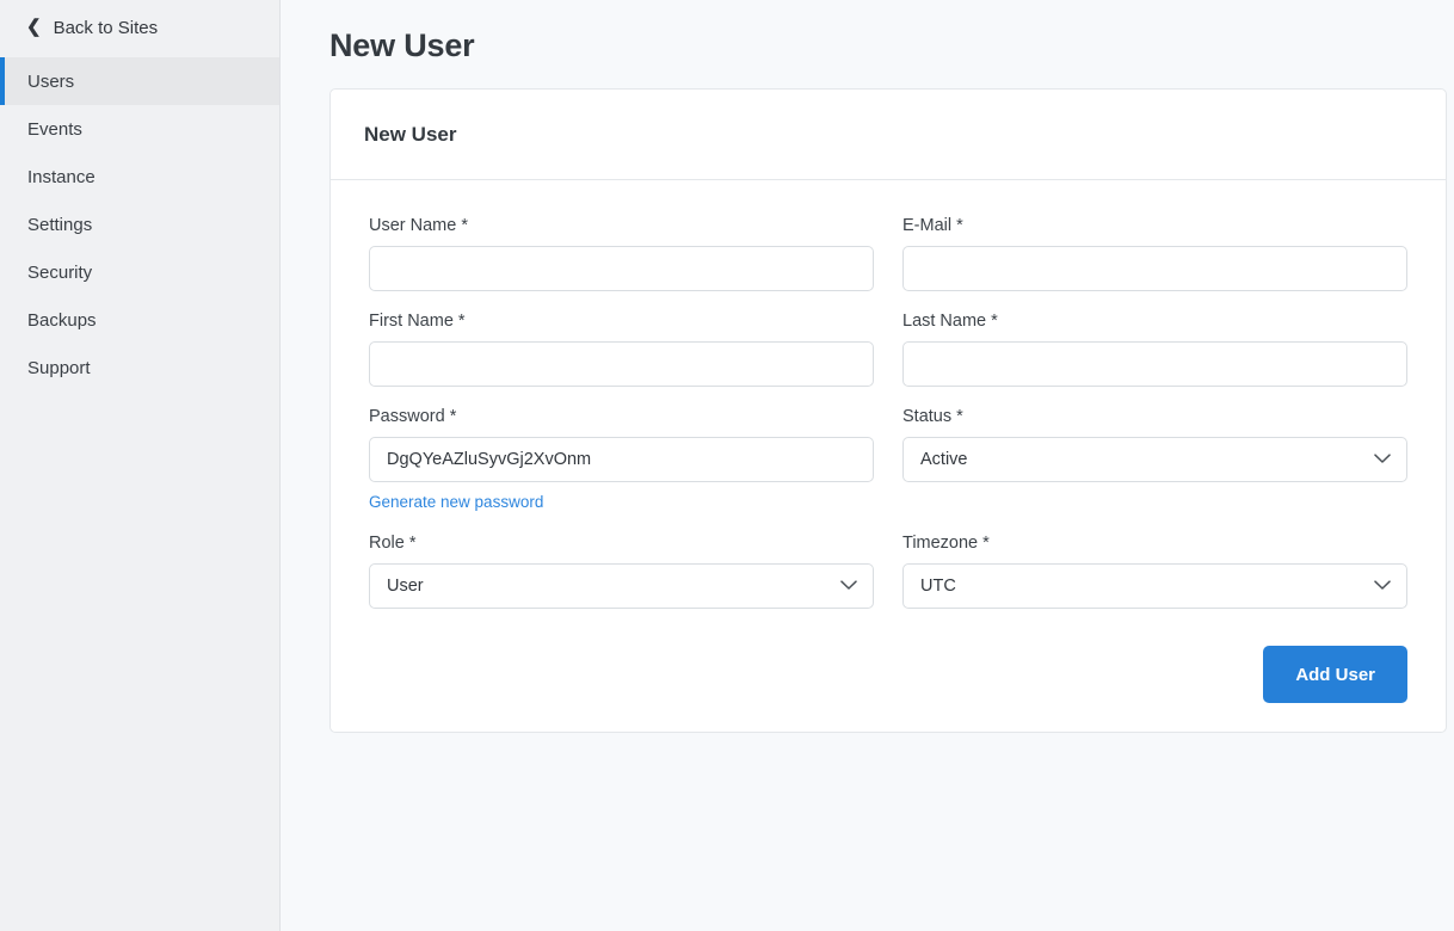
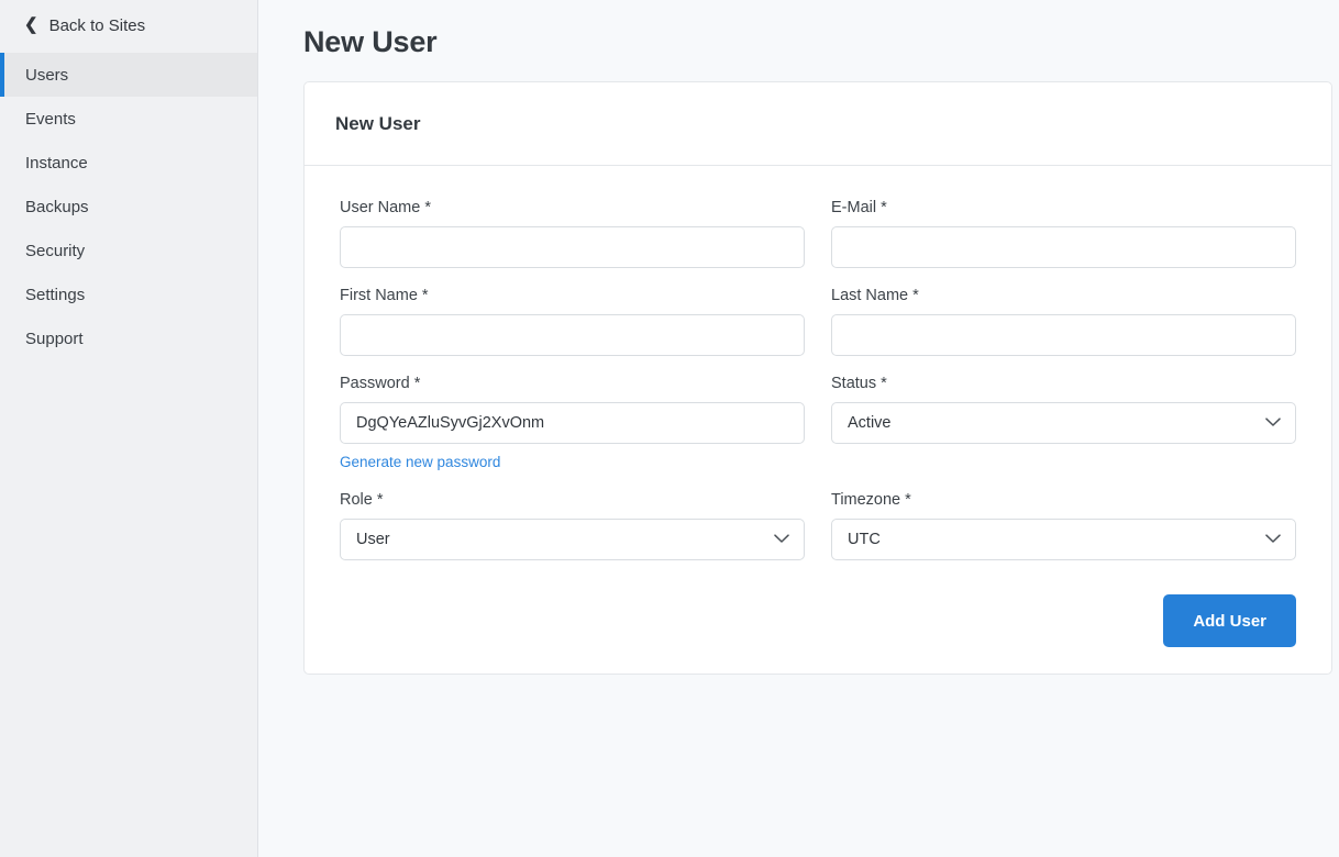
  ❮
  Back to Sites
  Users
  Events
  Instance
- Settings
+ Backups
  Security
- Backups
+ Settings
  Support
  New User
  New User
  User Name *
  E-Mail *
  First Name *
  Last Name *
  Password *
  DgQYeAZluSyvGj2XvOnm Generate new password
  Status *
  Active
  Role *
  User
  Timezone *
  UTC
  Add User
